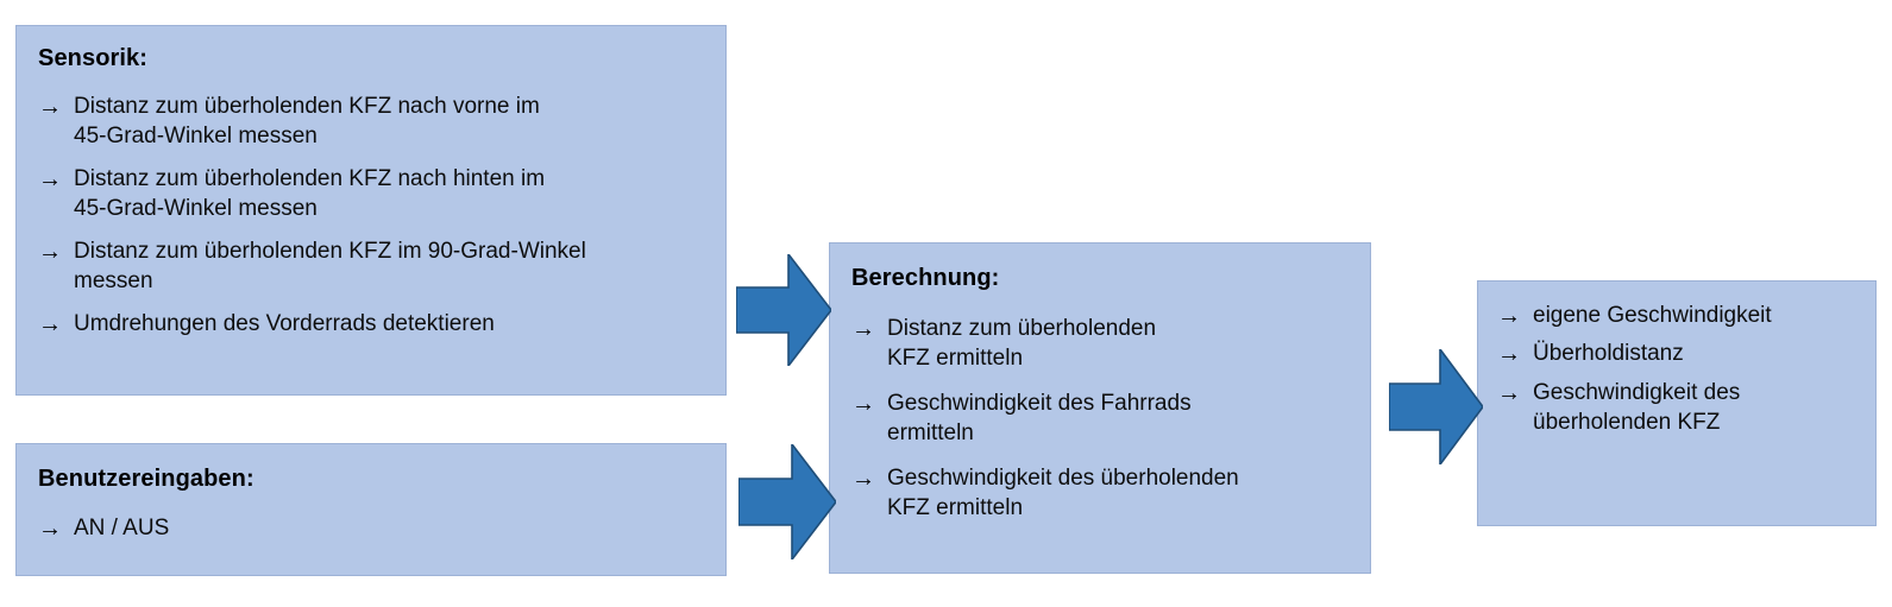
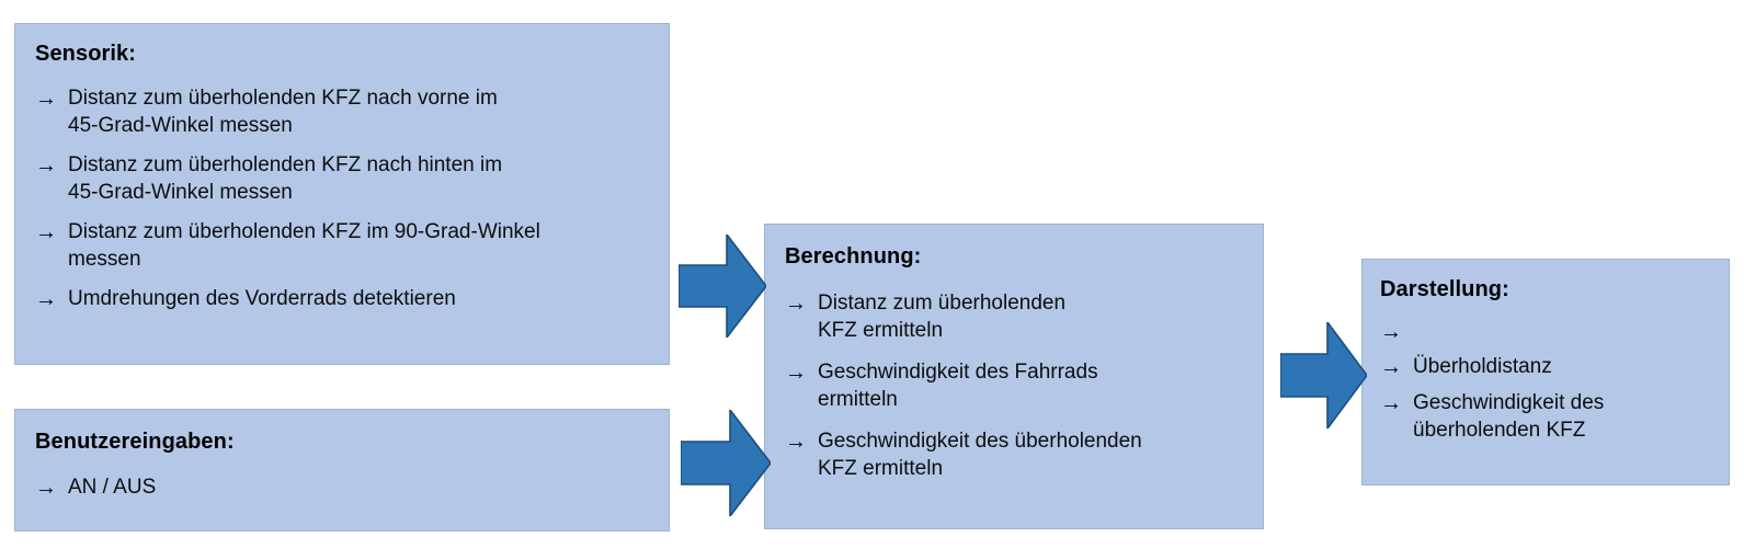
  Sensorik:
  →
  Distanz zum überholenden KFZ nach vorne im
  45-Grad-Winkel messen
  →
  Distanz zum überholenden KFZ nach hinten im
  45-Grad-Winkel messen
  →
  Distanz zum überholenden KFZ im 90-Grad-Winkel
  messen
  →
  Umdrehungen des Vorderrads detektieren
  Benutzereingaben:
  →
  AN / AUS
  Berechnung:
  →
  Distanz zum überholenden
  KFZ ermitteln
  →
  Geschwindigkeit des Fahrrads
  ermitteln
  →
  Geschwindigkeit des überholenden
  KFZ ermitteln
+ Darstellung:
  →
- eigene Geschwindigkeit
  →
  Überholdistanz
  →
  Geschwindigkeit des
  überholenden KFZ
